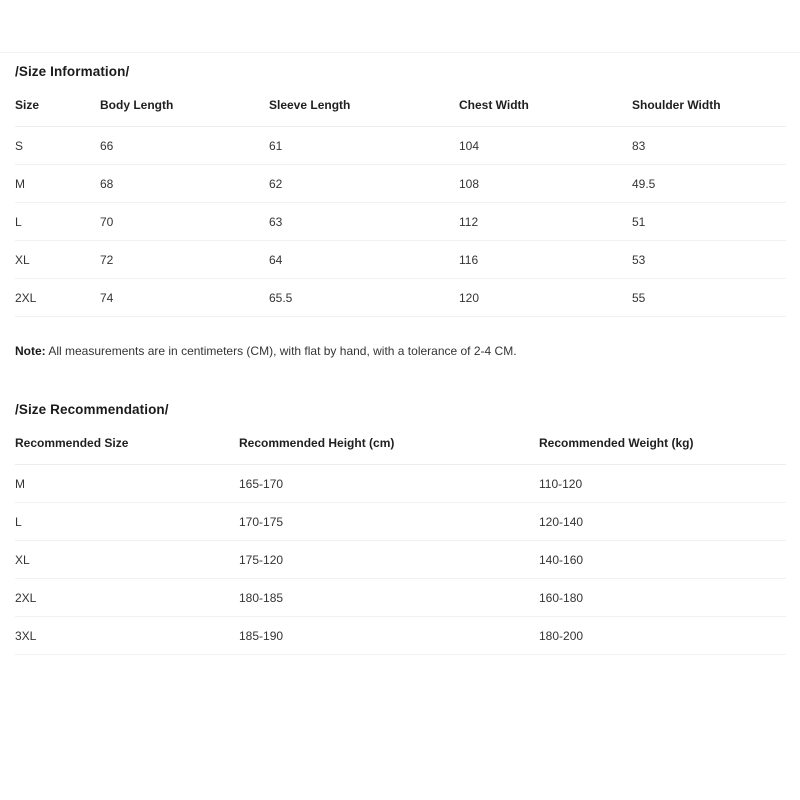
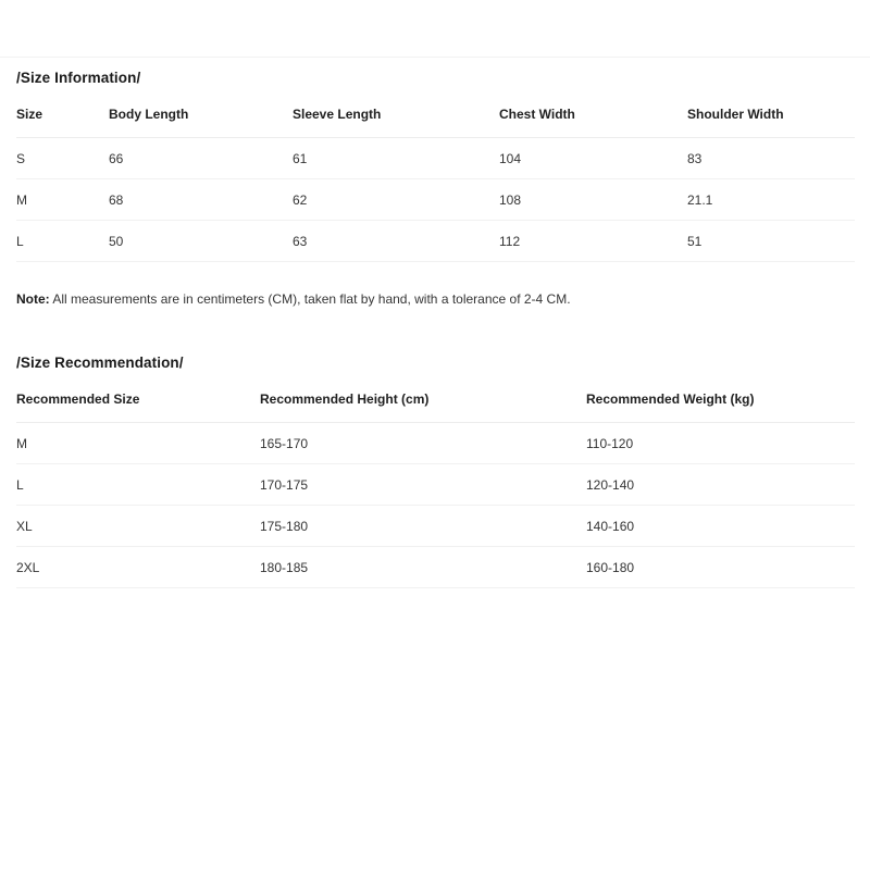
  /Size Information/
  Size	Body Length	Sleeve Length	Chest Width	Shoulder Width
  S	66	61	104	83
- M	68	62	108	49.5
+ M	68	62	108	21.1
- L	70	63	112	51
+ L	50	63	112	51
- XL	72	64	116	53
- 2XL	74	65.5	120	55
- Note: All measurements are in centimeters (CM), with flat by hand, with a tolerance of 2-4 CM.
+ Note: All measurements are in centimeters (CM), taken flat by hand, with a tolerance of 2-4 CM.
  /Size Recommendation/
  Recommended Size	Recommended Height (cm)	Recommended Weight (kg)
  M	165-170	110-120
  L	170-175	120-140
- XL	175-120	140-160
+ XL	175-180	140-160
  2XL	180-185	160-180
- 3XL	185-190	180-200
